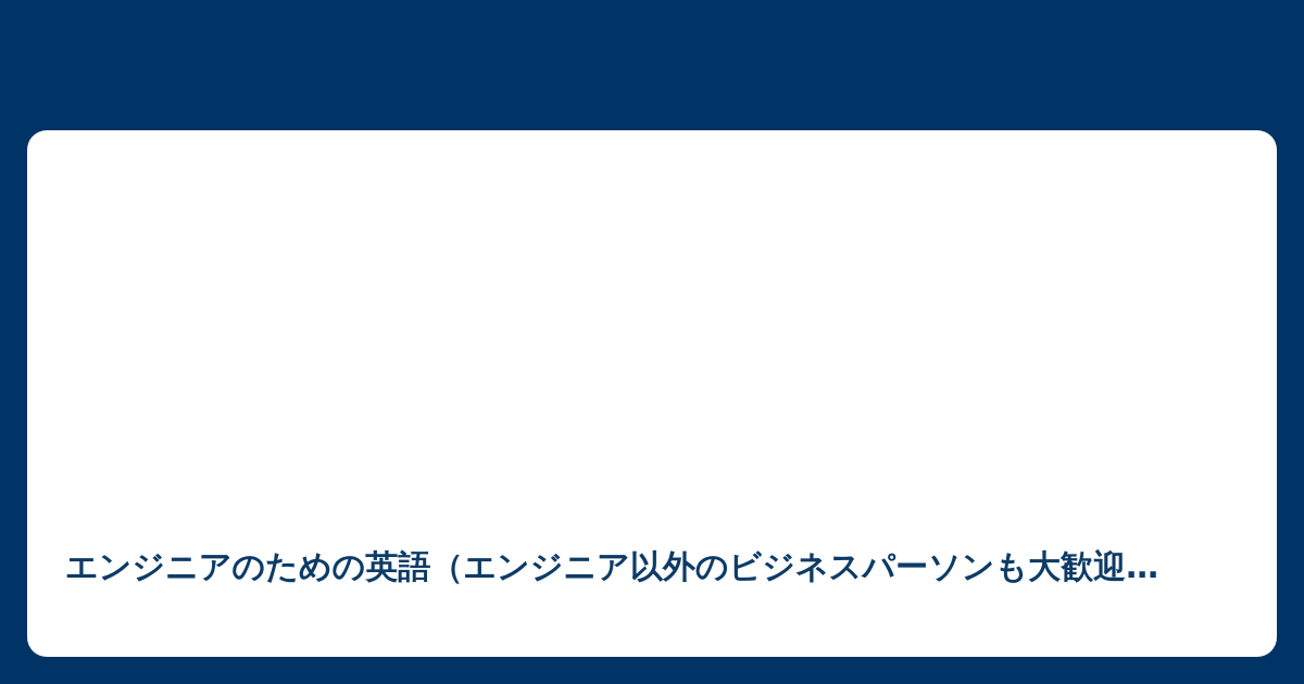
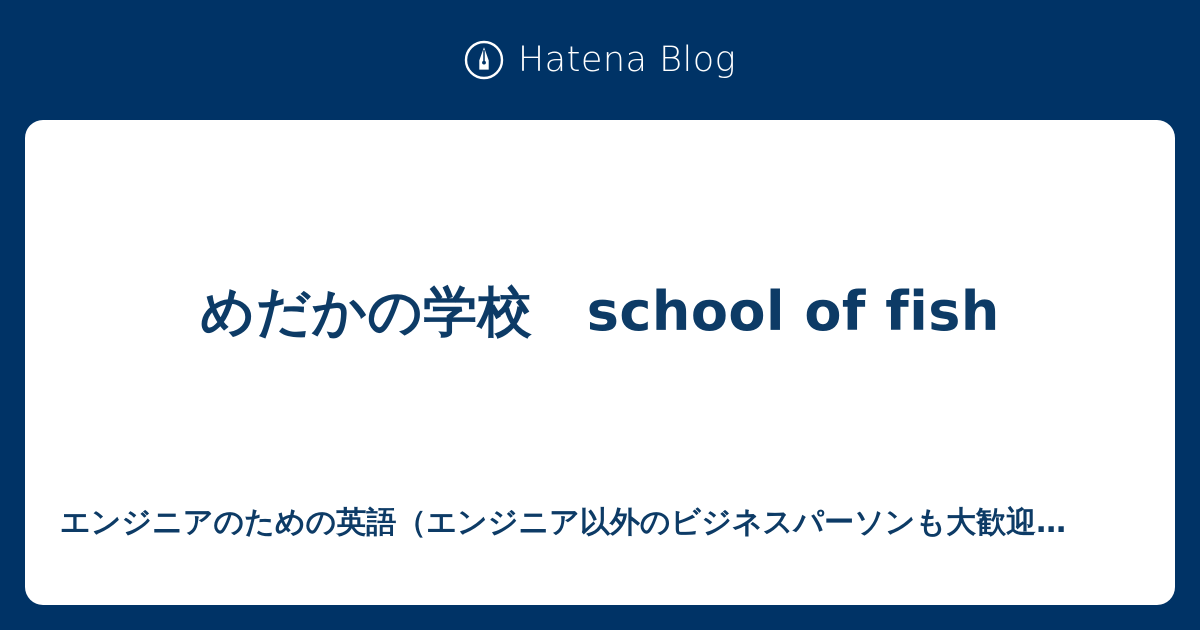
+ Hatena Blog
+ めだかの学校 school of fish
  エンジニアのための英語（エンジニア以外のビジネスパーソンも大歓迎…
